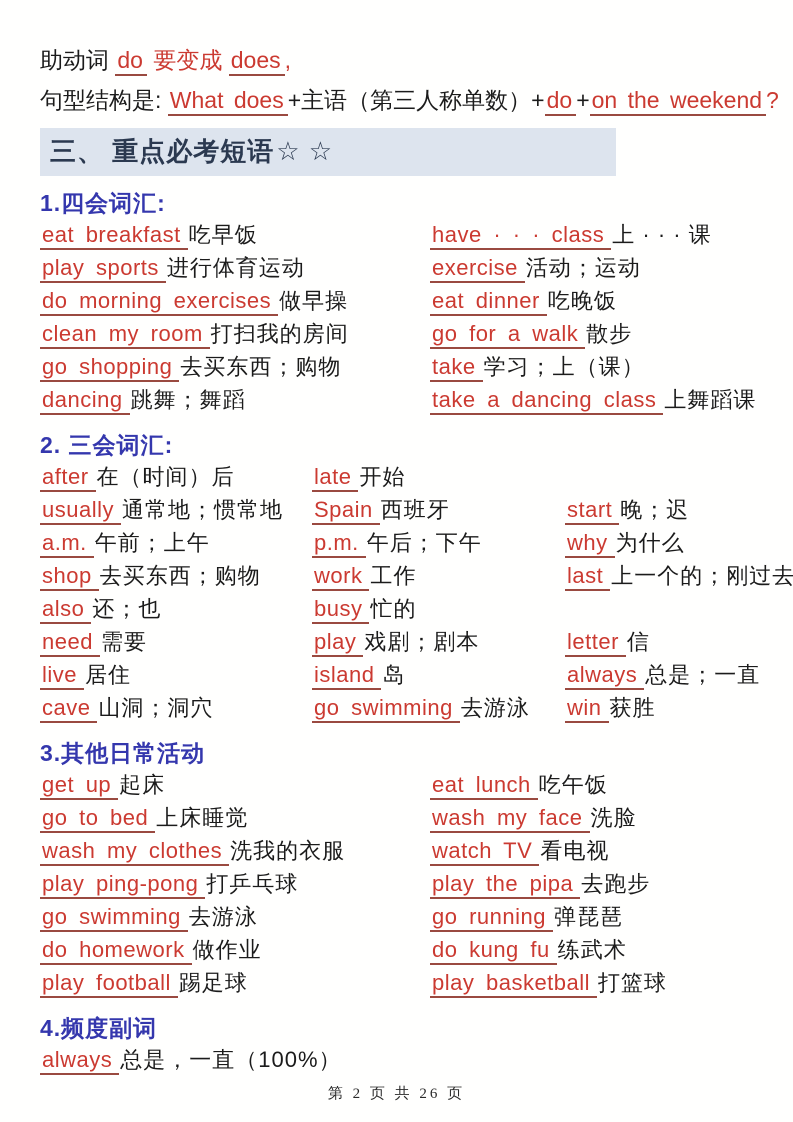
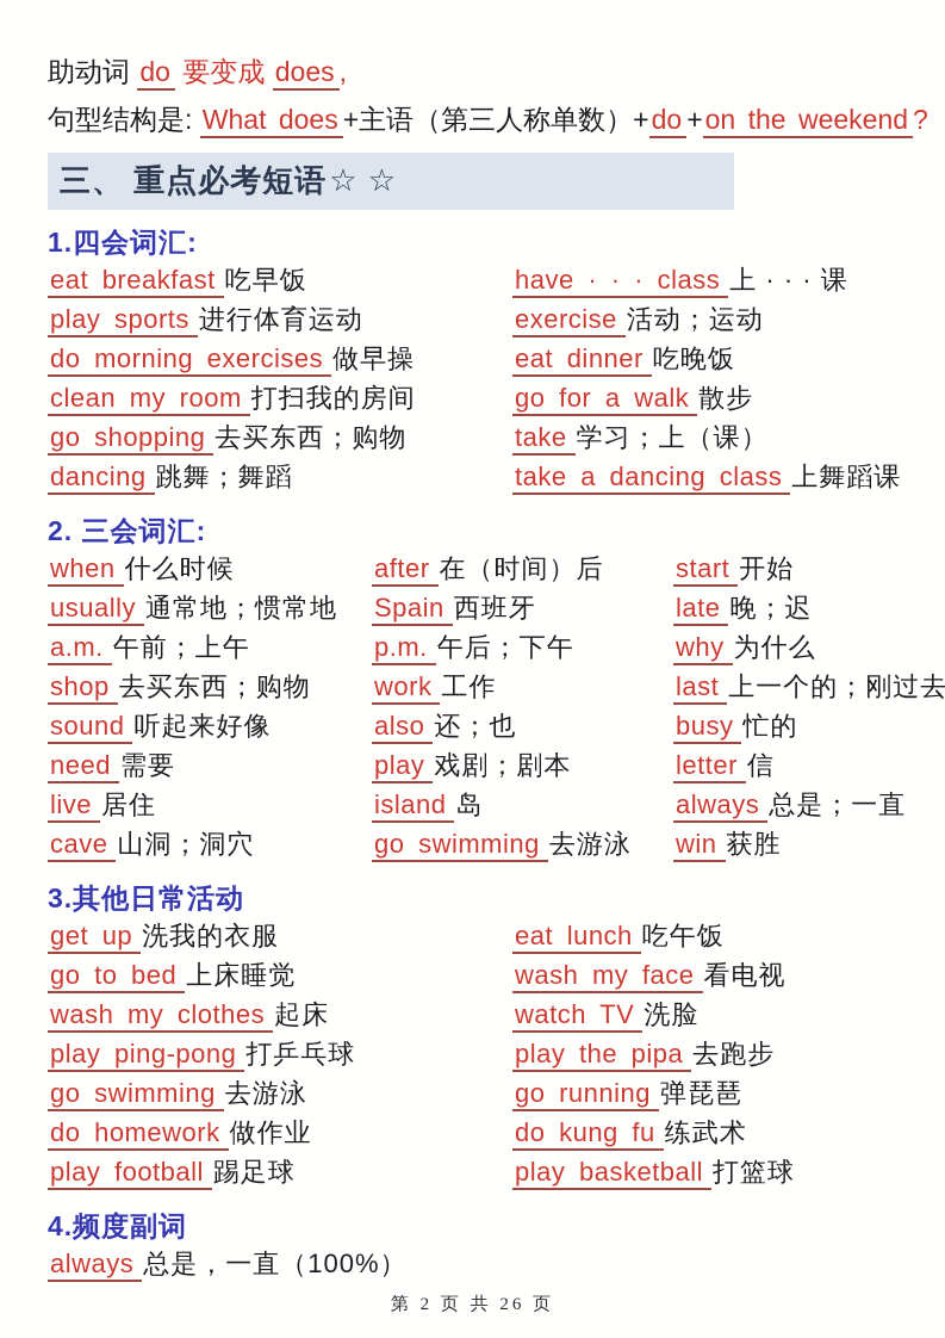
  助动词 do 要变成 does ,
  句型结构是: What does +主语（第三人称单数）+do +on the weekend ?
  三、 重点必考短语☆ ☆
  1.四会词汇:
  eat breakfast 吃早饭
  have · · · class 上 · · · 课
  play sports 进行体育运动
  exercise 活动；运动
  do morning exercises 做早操
  eat dinner 吃晚饭
  clean my room 打扫我的房间
  go for a walk 散步
  go shopping 去买东西；购物
  take 学习；上（课）
  dancing 跳舞；舞蹈
  take a dancing class 上舞蹈课
  2. 三会词汇:
+ when 什么时候
  after 在（时间）后
- late 开始
+ start 开始
  usually 通常地；惯常地
  Spain 西班牙
- start 晚；迟
+ late 晚；迟
  a.m. 午前；上午
  p.m. 午后；下午
  why 为什么
  shop 去买东西；购物
  work 工作
  last 上一个的；刚过去
+ sound 听起来好像
  also 还；也
  busy 忙的
  need 需要
  play 戏剧；剧本
  letter 信
  live 居住
  island 岛
  always 总是；一直
  cave 山洞；洞穴
  go swimming 去游泳
  win 获胜
  3.其他日常活动
- get up 起床
+ get up 洗我的衣服
  eat lunch 吃午饭
  go to bed 上床睡觉
- wash my face 洗脸
+ wash my face 看电视
- wash my clothes 洗我的衣服
+ wash my clothes 起床
- watch TV 看电视
+ watch TV 洗脸
  play ping-pong 打乒乓球
  play the pipa 去跑步
  go swimming 去游泳
  go running 弹琵琶
  do homework 做作业
  do kung fu 练武术
  play football 踢足球
  play basketball 打篮球
  4.频度副词
  always 总是，一直（100%）
  第 2 页 共 26 页
